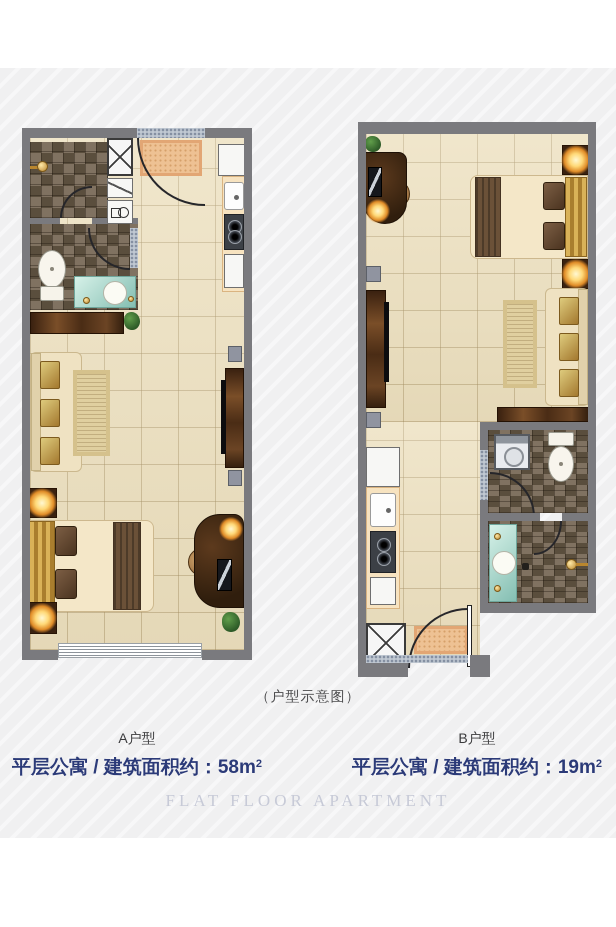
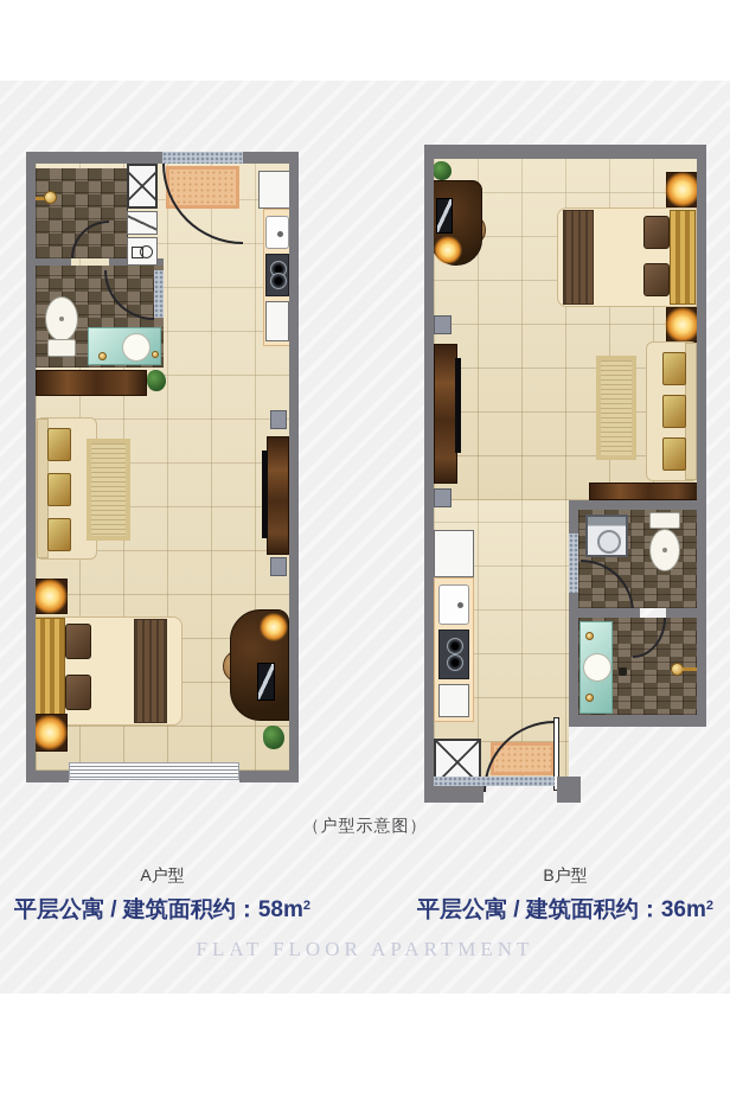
  （户型示意图）
  A户型
  B户型
  平层公寓 / 建筑面积约：58m2
- 平层公寓 / 建筑面积约：19m2
+ 平层公寓 / 建筑面积约：36m2
  FLAT FLOOR APARTMENT
